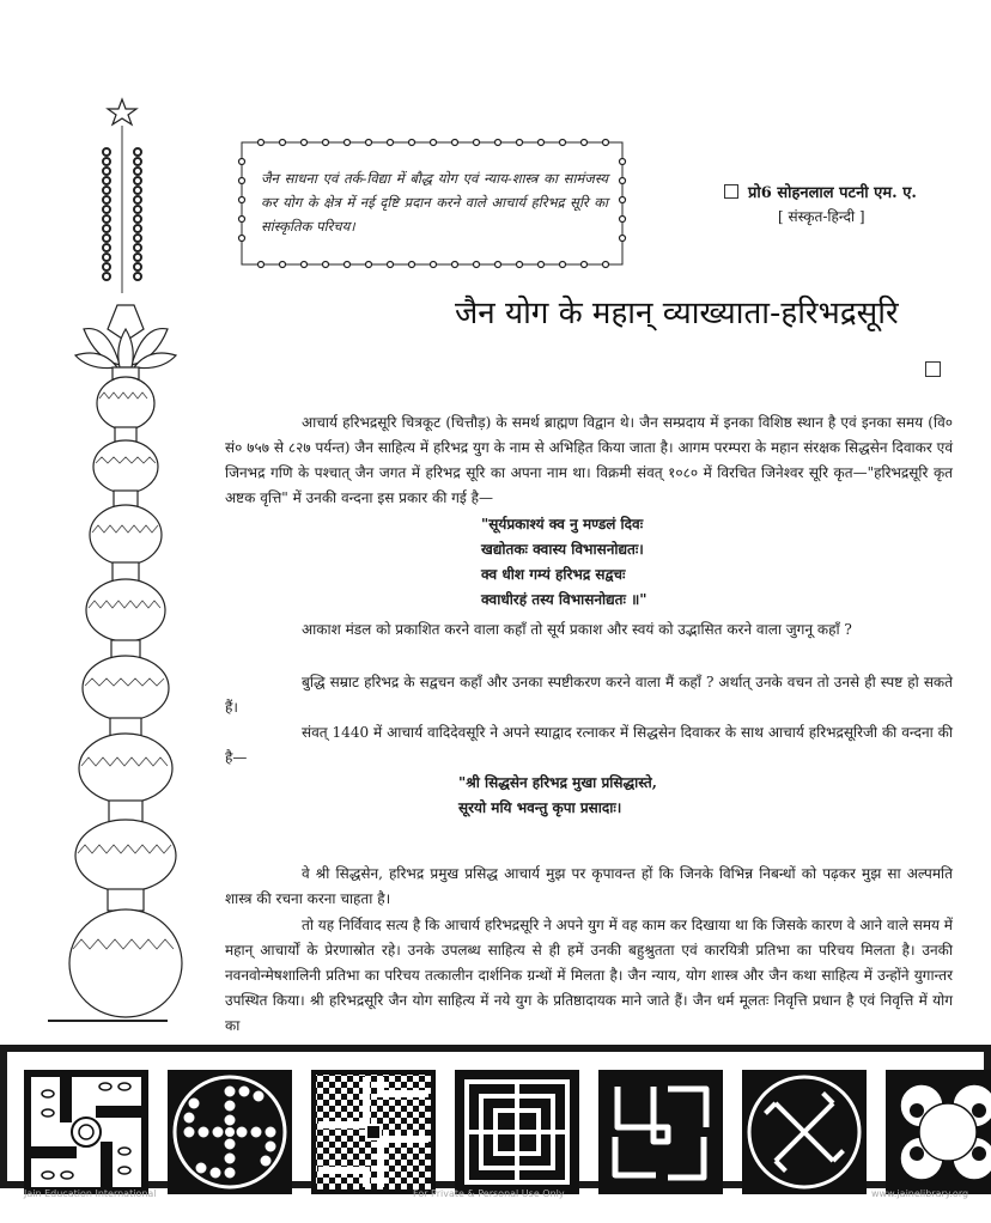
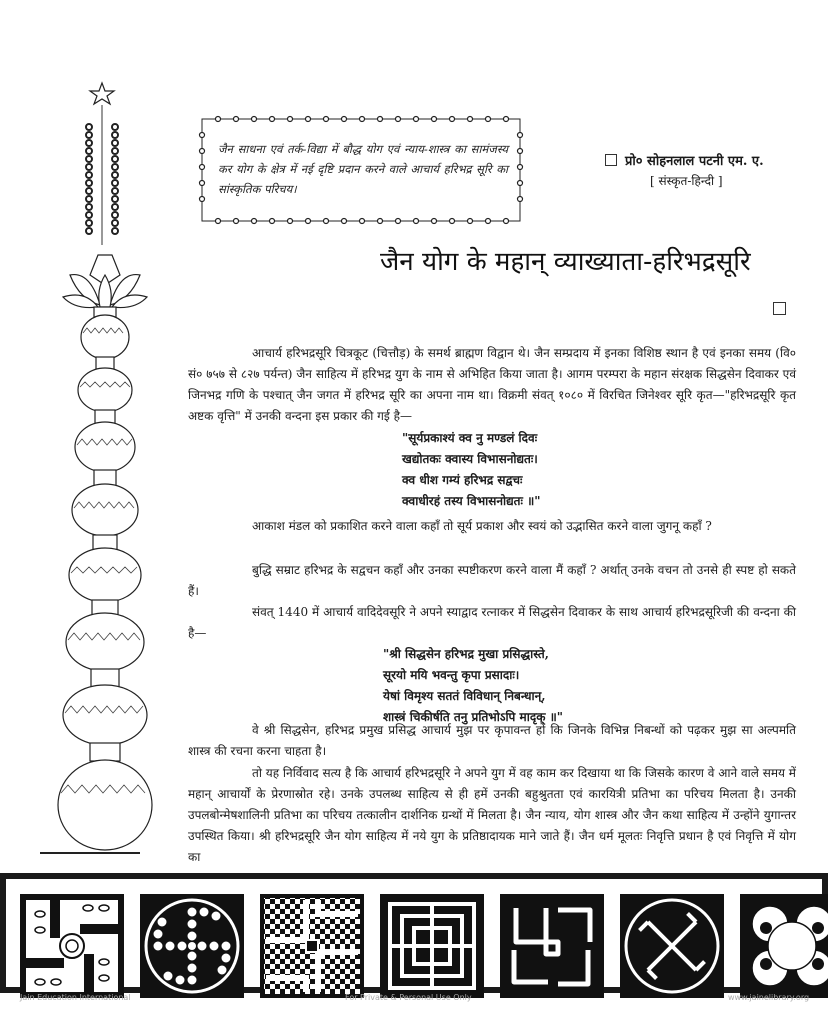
  जैन साधना एवं तर्क-विद्या में बौद्ध योग एवं न्याय-शास्त्र का सामंजस्य कर योग के क्षेत्र में नई दृष्टि प्रदान करने वाले आचार्य हरिभद्र सूरि का सांस्कृतिक परिचय।
- प्रो6 सोहनलाल पटनी एम. ए.
+ प्रो० सोहनलाल पटनी एम. ए.
  [ संस्कृत-हिन्दी ]
  जैन योग के महान् व्याख्याता-हरिभद्रसूरि
  आचार्य हरिभद्रसूरि चित्रकूट (चित्तौड़) के समर्थ ब्राह्मण विद्वान थे। जैन सम्प्रदाय में इनका विशिष्ठ स्थान है एवं इनका समय (वि० सं० ७५७ से ८२७ पर्यन्त) जैन साहित्य में हरिभद्र युग के नाम से अभिहित किया जाता है। आगम परम्परा के महान संरक्षक सिद्धसेन दिवाकर एवं जिनभद्र गणि के पश्चात् जैन जगत में हरिभद्र सूरि का अपना नाम था। विक्रमी संवत् १०८० में विरचित जिनेश्वर सूरि कृत—"हरिभद्रसूरि कृत अष्टक वृत्ति" में उनकी वन्दना इस प्रकार की गई है—
  "सूर्यप्रकाश्यं क्व नु मण्डलं दिवः
  खद्योतकः क्वास्य विभासनोद्यतः।
  क्व धीश गम्यं हरिभद्र सद्वचः
  क्वाधीरहं तस्य विभासनोद्यतः ॥"
  आकाश मंडल को प्रकाशित करने वाला कहाँ तो सूर्य प्रकाश और स्वयं को उद्भासित करने वाला जुगनू कहाँ ?
  बुद्धि सम्राट हरिभद्र के सद्वचन कहाँ और उनका स्पष्टीकरण करने वाला मैं कहाँ ? अर्थात् उनके वचन तो उनसे ही स्पष्ट हो सकते हैं।
  संवत् 1440 में आचार्य वादिदेवसूरि ने अपने स्याद्वाद रत्नाकर में सिद्धसेन दिवाकर के साथ आचार्य हरिभद्रसूरिजी की वन्दना की है—
  "श्री सिद्धसेन हरिभद्र मुखा प्रसिद्धास्ते,
  सूरयो मयि भवन्तु कृपा प्रसादाः।
+ येषां विमृश्य सततं विविधान् निबन्धान्,
+ शास्त्रं चिकीर्षति तनु प्रतिभोऽपि मादृक् ॥"
  वे श्री सिद्धसेन, हरिभद्र प्रमुख प्रसिद्ध आचार्य मुझ पर कृपावन्त हों कि जिनके विभिन्न निबन्धों को पढ़कर मुझ सा अल्पमति शास्त्र की रचना करना चाहता है।
- तो यह निर्विवाद सत्य है कि आचार्य हरिभद्रसूरि ने अपने युग में वह काम कर दिखाया था कि जिसके कारण वे आने वाले समय में महान् आचार्यों के प्रेरणास्रोत रहे। उनके उपलब्ध साहित्य से ही हमें उनकी बहुश्रुतता एवं कारयित्री प्रतिभा का परिचय मिलता है। उनकी नवनवोन्मेषशालिनी प्रतिभा का परिचय तत्कालीन दार्शनिक ग्रन्थों में मिलता है। जैन न्याय, योग शास्त्र और जैन कथा साहित्य में उन्होंने युगान्तर उपस्थित किया। श्री हरिभद्रसूरि जैन योग साहित्य में नये युग के प्रतिष्ठादायक माने जाते हैं। जैन धर्म मूलतः निवृत्ति प्रधान है एवं निवृत्ति में योग का
+ तो यह निर्विवाद सत्य है कि आचार्य हरिभद्रसूरि ने अपने युग में वह काम कर दिखाया था कि जिसके कारण वे आने वाले समय में महान् आचार्यों के प्रेरणास्रोत रहे। उनके उपलब्ध साहित्य से ही हमें उनकी बहुश्रुतता एवं कारयित्री प्रतिभा का परिचय मिलता है। उनकी उपलबोन्मेषशालिनी प्रतिभा का परिचय तत्कालीन दार्शनिक ग्रन्थों में मिलता है। जैन न्याय, योग शास्त्र और जैन कथा साहित्य में उन्होंने युगान्तर उपस्थित किया। श्री हरिभद्रसूरि जैन योग साहित्य में नये युग के प्रतिष्ठादायक माने जाते हैं। जैन धर्म मूलतः निवृत्ति प्रधान है एवं निवृत्ति में योग का
  Jain Education International
  For Private & Personal Use Only
  www.jainelibrary.org
